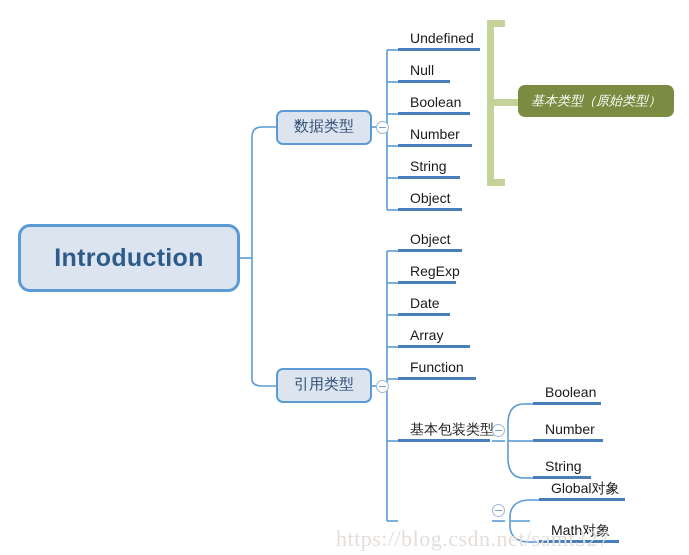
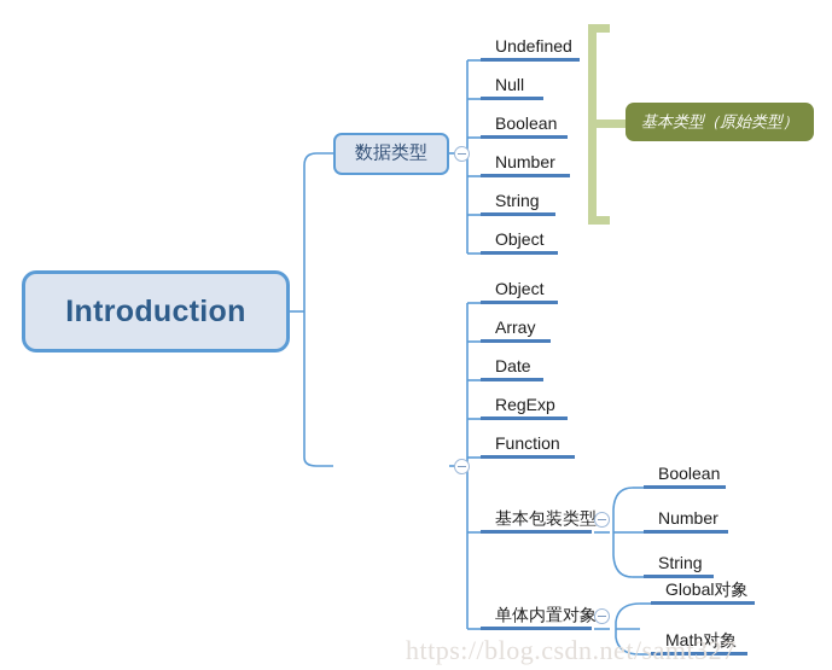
  Introduction
  数据类型
- 引用类型
  Undefined
  Null
  Boolean
  Number
  String
  Object
  Object
- RegExp
+ Array
  Date
- Array
+ RegExp
  Function
  基本包装类型
+ 单体内置对象
  Boolean
  Number
  String
  Global对象
  Math对象
  基本类型（原始类型）
  https://blog.csdn.net/samt327
